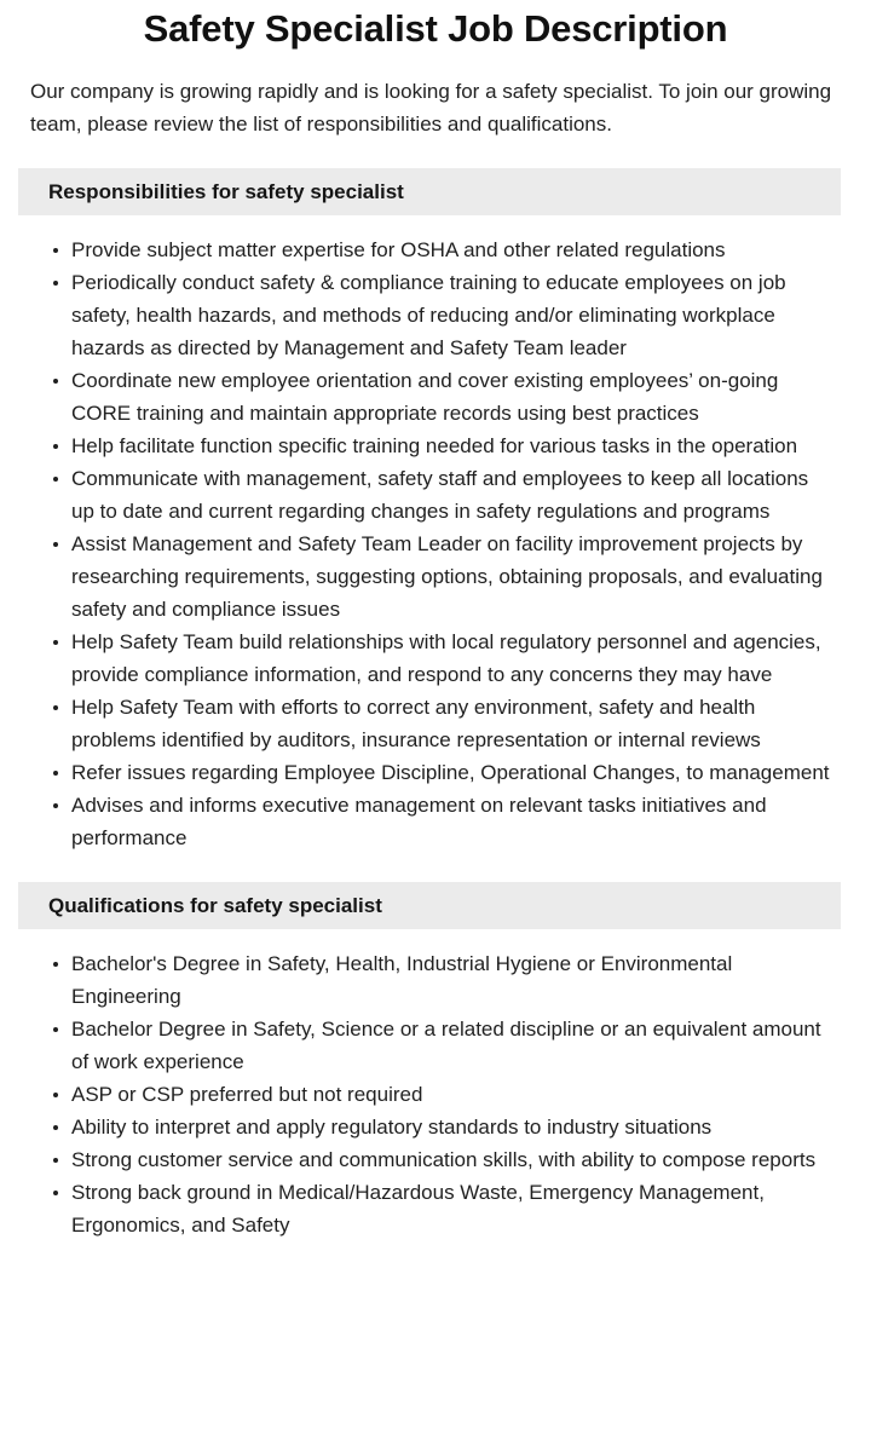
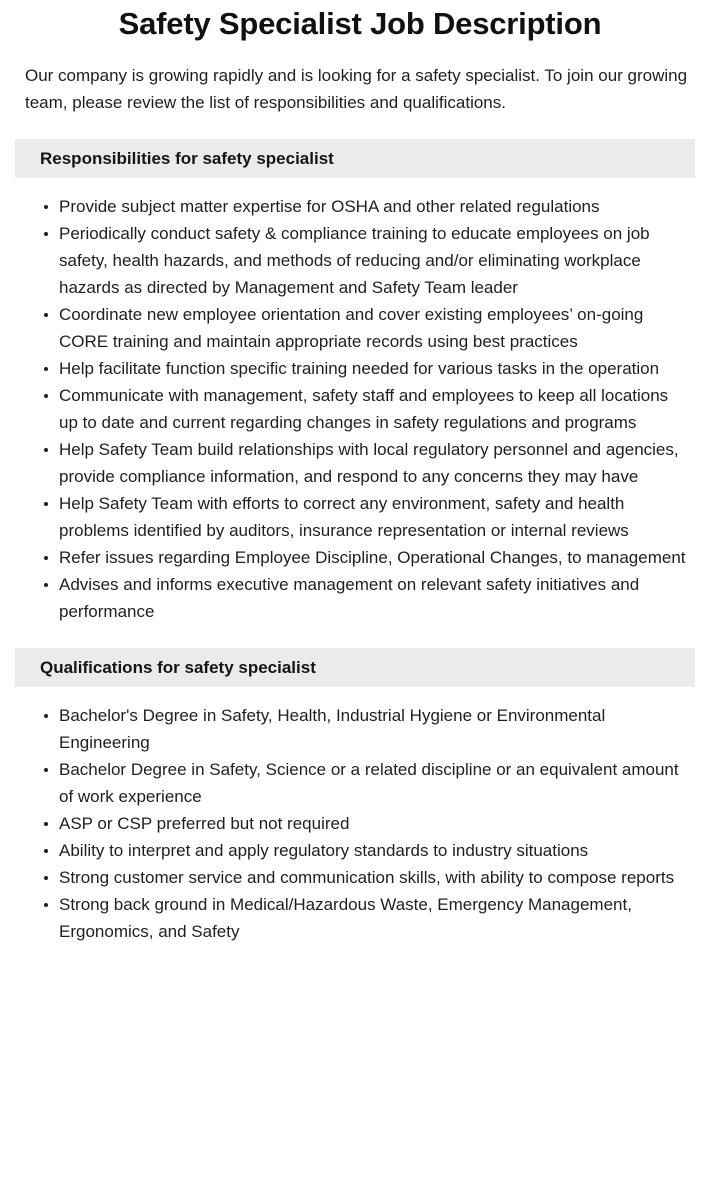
  Safety Specialist Job Description
  Our company is growing rapidly and is looking for a safety specialist. To join our growing team, please review the list of responsibilities and qualifications.
  Responsibilities for safety specialist
  Provide subject matter expertise for OSHA and other related regulations
  Periodically conduct safety & compliance training to educate employees on job safety, health hazards, and methods of reducing and/or eliminating workplace hazards as directed by Management and Safety Team leader
  Coordinate new employee orientation and cover existing employees’ on-going CORE training and maintain appropriate records using best practices
  Help facilitate function specific training needed for various tasks in the operation
  Communicate with management, safety staff and employees to keep all locations up to date and current regarding changes in safety regulations and programs
- Assist Management and Safety Team Leader on facility improvement projects by researching requirements, suggesting options, obtaining proposals, and evaluating safety and compliance issues
  Help Safety Team build relationships with local regulatory personnel and agencies, provide compliance information, and respond to any concerns they may have
  Help Safety Team with efforts to correct any environment, safety and health problems identified by auditors, insurance representation or internal reviews
  Refer issues regarding Employee Discipline, Operational Changes, to management
- Advises and informs executive management on relevant tasks initiatives and performance
+ Advises and informs executive management on relevant safety initiatives and performance
  Qualifications for safety specialist
  Bachelor's Degree in Safety, Health, Industrial Hygiene or Environmental Engineering
  Bachelor Degree in Safety, Science or a related discipline or an equivalent amount of work experience
  ASP or CSP preferred but not required
  Ability to interpret and apply regulatory standards to industry situations
  Strong customer service and communication skills, with ability to compose reports
  Strong back ground in Medical/Hazardous Waste, Emergency Management, Ergonomics, and Safety
